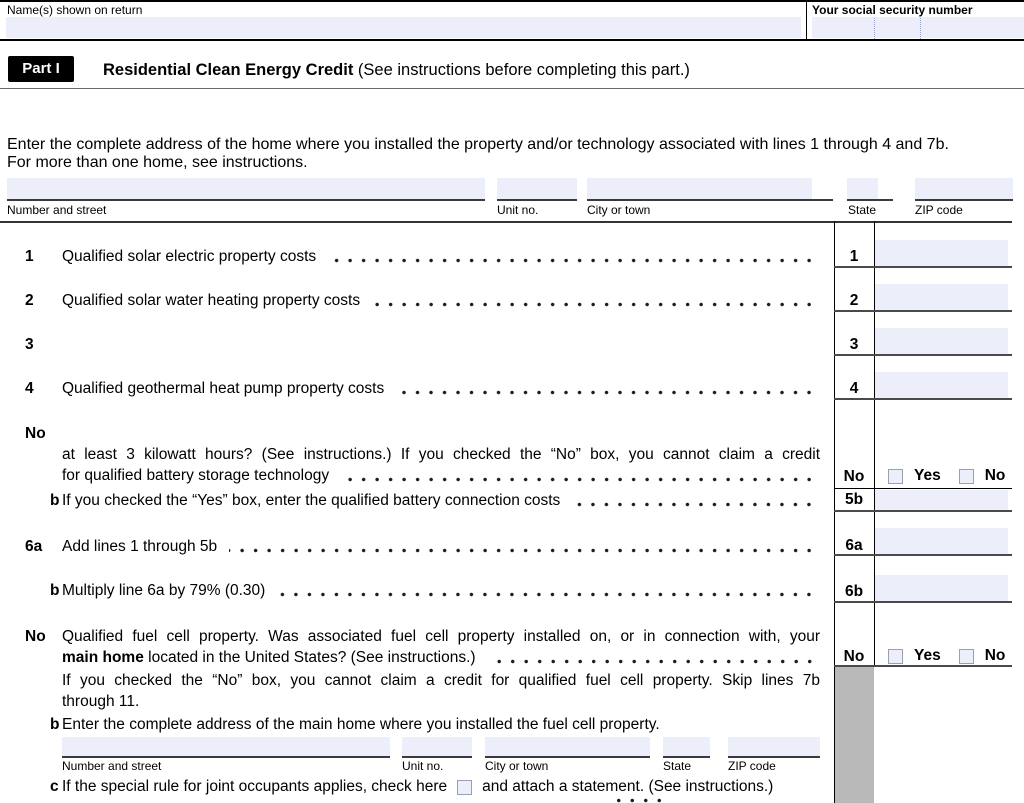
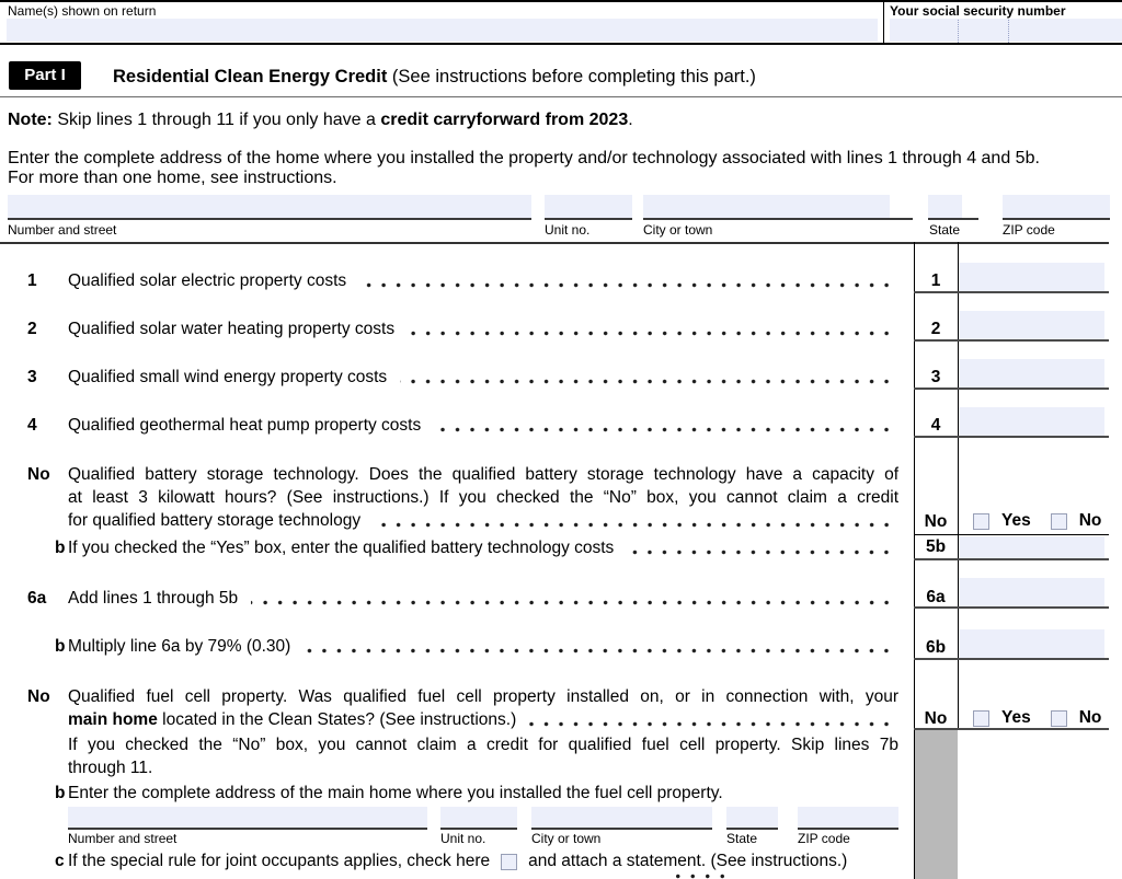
  Name(s) shown on return
  Your social security number
  Part I
  Residential Clean Energy Credit (See instructions before completing this part.)
+ Note: Skip lines 1 through 11 if you only have a credit carryforward from 2023.
- Enter the complete address of the home where you installed the property and/or technology associated with lines 1 through 4 and 7b.
+ Enter the complete address of the home where you installed the property and/or technology associated with lines 1 through 4 and 5b.
  For more than one home, see instructions.
  Number and street
  Unit no.
  City or town
  State
  ZIP code
  1
  Qualified solar electric property costs
  1
  2
  Qualified solar water heating property costs
  2
  3
+ Qualified small wind energy property costs
  3
  4
  Qualified geothermal heat pump property costs
  4
  No
+ Qualified battery storage technology. Does the qualified battery storage technology have a capacity of
  at least 3 kilowatt hours? (See instructions.) If you checked the “No” box, you cannot claim a credit
  for qualified battery storage technology
  No
  Yes
  No
  b
- If you checked the “Yes” box, enter the qualified battery connection costs
+ If you checked the “Yes” box, enter the qualified battery technology costs
  5b
  6a
  Add lines 1 through 5b
  6a
  b
  Multiply line 6a by 79% (0.30)
  6b
  No
- Qualified fuel cell property. Was associated fuel cell property installed on, or in connection with, your
+ Qualified fuel cell property. Was qualified fuel cell property installed on, or in connection with, your
  main home
- located in the United States? (See instructions.)
+ located in the Clean States? (See instructions.)
  No
  Yes
  No
  If you checked the “No” box, you cannot claim a credit for qualified fuel cell property. Skip lines 7b
  through 11.
  b
  Enter the complete address of the main home where you installed the fuel cell property.
  Number and street
  Unit no.
  City or town
  State
  ZIP code
  c
  If the special rule for joint occupants applies, check here
  and attach a statement. (See instructions.)
